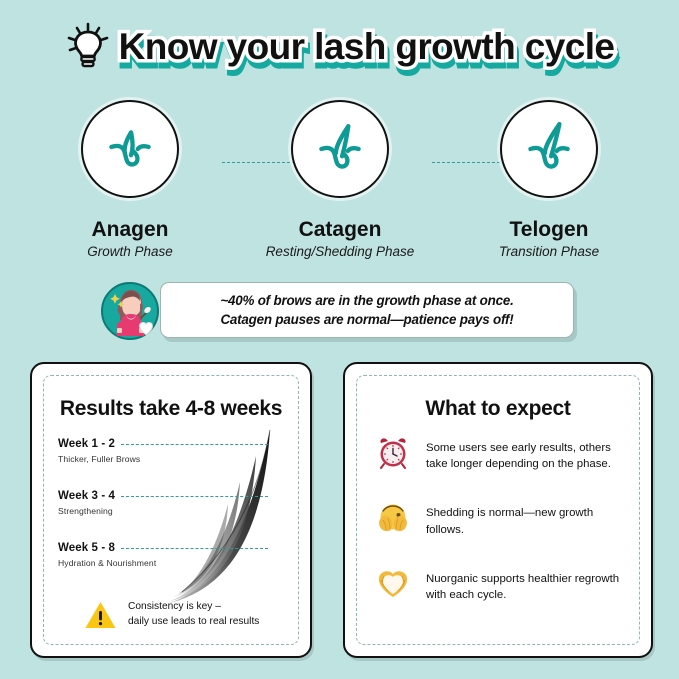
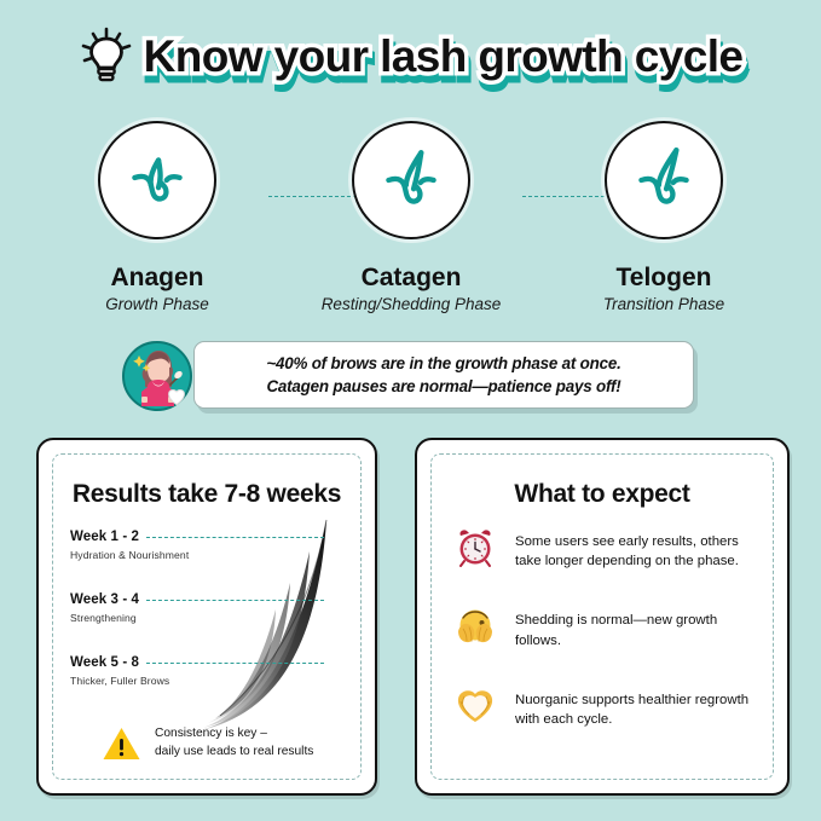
  Know your lash growth cycle
  Know your lash growth cycle
  Anagen
  Growth Phase
  Catagen
  Resting/Shedding Phase
  Telogen
  Transition Phase
  ~40% of brows are in the growth phase at once.
  Catagen pauses are normal—patience pays off!
- Results take 4-8 weeks
+ Results take 7-8 weeks
  Week 1 - 2
- Thicker, Fuller Brows
+ Hydration & Nourishment
  Week 3 - 4
  Strengthening
  Week 5 - 8
- Hydration & Nourishment
+ Thicker, Fuller Brows
  Consistency is key –
  daily use leads to real results
  What to expect
  Some users see early results, others take longer depending on the phase.
  Shedding is normal—new growth follows.
  Nuorganic supports healthier regrowth with each cycle.
